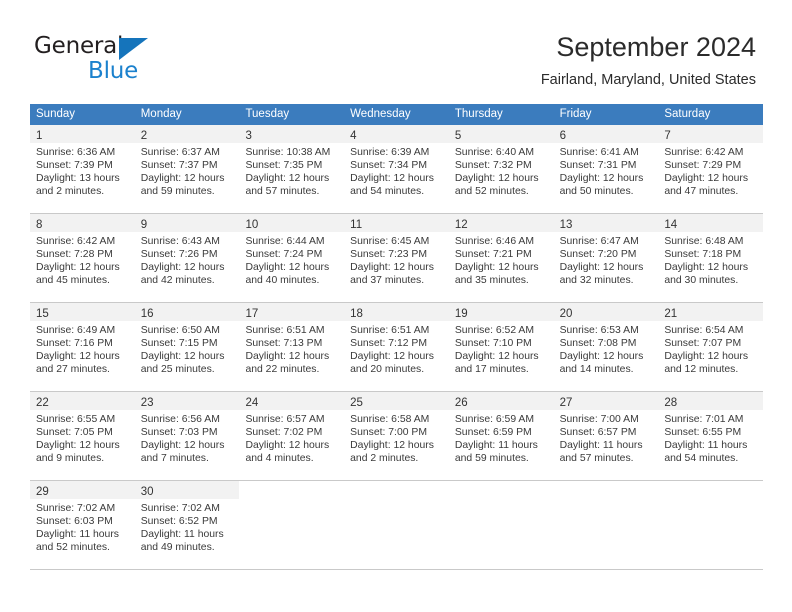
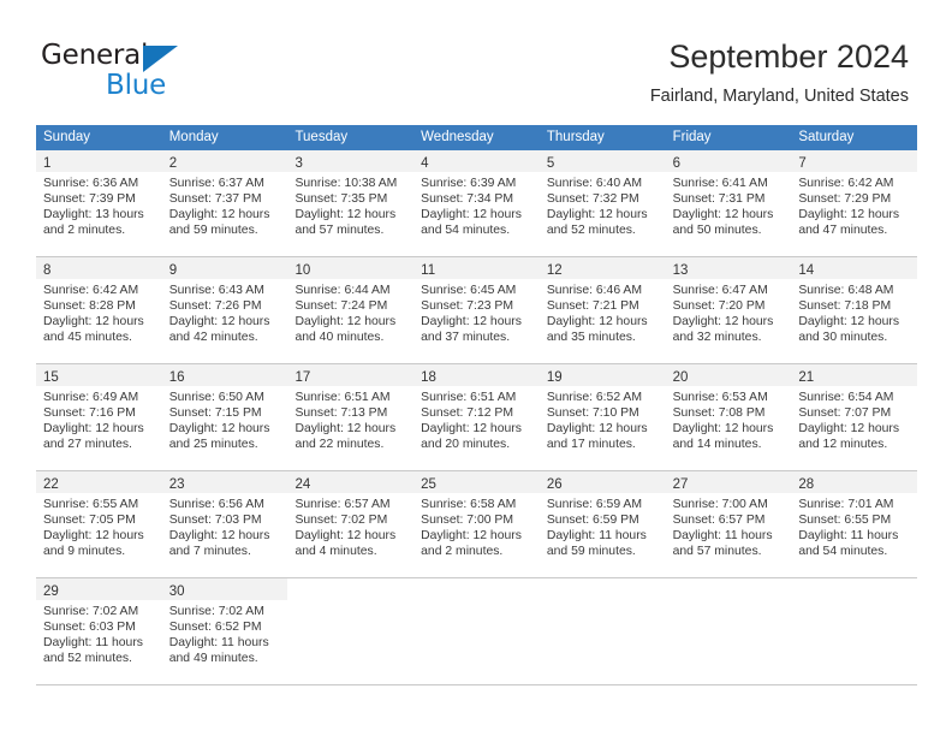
  General
  Blue
  September 2024
  Fairland, Maryland, United States
  Sunday
  Monday
  Tuesday
  Wednesday
  Thursday
  Friday
  Saturday
  1
  Sunrise: 6:36 AM
  Sunset: 7:39 PM
  Daylight: 13 hours
  and 2 minutes.
  2
  Sunrise: 6:37 AM
  Sunset: 7:37 PM
  Daylight: 12 hours
  and 59 minutes.
  3
  Sunrise: 10:38 AM
  Sunset: 7:35 PM
  Daylight: 12 hours
  and 57 minutes.
  4
  Sunrise: 6:39 AM
  Sunset: 7:34 PM
  Daylight: 12 hours
  and 54 minutes.
  5
  Sunrise: 6:40 AM
  Sunset: 7:32 PM
  Daylight: 12 hours
  and 52 minutes.
  6
  Sunrise: 6:41 AM
  Sunset: 7:31 PM
  Daylight: 12 hours
  and 50 minutes.
  7
  Sunrise: 6:42 AM
  Sunset: 7:29 PM
  Daylight: 12 hours
  and 47 minutes.
  8
  Sunrise: 6:42 AM
- Sunset: 7:28 PM
+ Sunset: 8:28 PM
  Daylight: 12 hours
  and 45 minutes.
  9
  Sunrise: 6:43 AM
  Sunset: 7:26 PM
  Daylight: 12 hours
  and 42 minutes.
  10
  Sunrise: 6:44 AM
  Sunset: 7:24 PM
  Daylight: 12 hours
  and 40 minutes.
  11
  Sunrise: 6:45 AM
  Sunset: 7:23 PM
  Daylight: 12 hours
  and 37 minutes.
  12
  Sunrise: 6:46 AM
  Sunset: 7:21 PM
  Daylight: 12 hours
  and 35 minutes.
  13
  Sunrise: 6:47 AM
  Sunset: 7:20 PM
  Daylight: 12 hours
  and 32 minutes.
  14
  Sunrise: 6:48 AM
  Sunset: 7:18 PM
  Daylight: 12 hours
  and 30 minutes.
  15
  Sunrise: 6:49 AM
  Sunset: 7:16 PM
  Daylight: 12 hours
  and 27 minutes.
  16
  Sunrise: 6:50 AM
  Sunset: 7:15 PM
  Daylight: 12 hours
  and 25 minutes.
  17
  Sunrise: 6:51 AM
  Sunset: 7:13 PM
  Daylight: 12 hours
  and 22 minutes.
  18
  Sunrise: 6:51 AM
  Sunset: 7:12 PM
  Daylight: 12 hours
  and 20 minutes.
  19
  Sunrise: 6:52 AM
  Sunset: 7:10 PM
  Daylight: 12 hours
  and 17 minutes.
  20
  Sunrise: 6:53 AM
  Sunset: 7:08 PM
  Daylight: 12 hours
  and 14 minutes.
  21
  Sunrise: 6:54 AM
  Sunset: 7:07 PM
  Daylight: 12 hours
  and 12 minutes.
  22
  Sunrise: 6:55 AM
  Sunset: 7:05 PM
  Daylight: 12 hours
  and 9 minutes.
  23
  Sunrise: 6:56 AM
  Sunset: 7:03 PM
  Daylight: 12 hours
  and 7 minutes.
  24
  Sunrise: 6:57 AM
  Sunset: 7:02 PM
  Daylight: 12 hours
  and 4 minutes.
  25
  Sunrise: 6:58 AM
  Sunset: 7:00 PM
  Daylight: 12 hours
  and 2 minutes.
  26
  Sunrise: 6:59 AM
  Sunset: 6:59 PM
  Daylight: 11 hours
  and 59 minutes.
  27
  Sunrise: 7:00 AM
  Sunset: 6:57 PM
  Daylight: 11 hours
  and 57 minutes.
  28
  Sunrise: 7:01 AM
  Sunset: 6:55 PM
  Daylight: 11 hours
  and 54 minutes.
  29
  Sunrise: 7:02 AM
  Sunset: 6:03 PM
  Daylight: 11 hours
  and 52 minutes.
  30
  Sunrise: 7:02 AM
  Sunset: 6:52 PM
  Daylight: 11 hours
  and 49 minutes.
